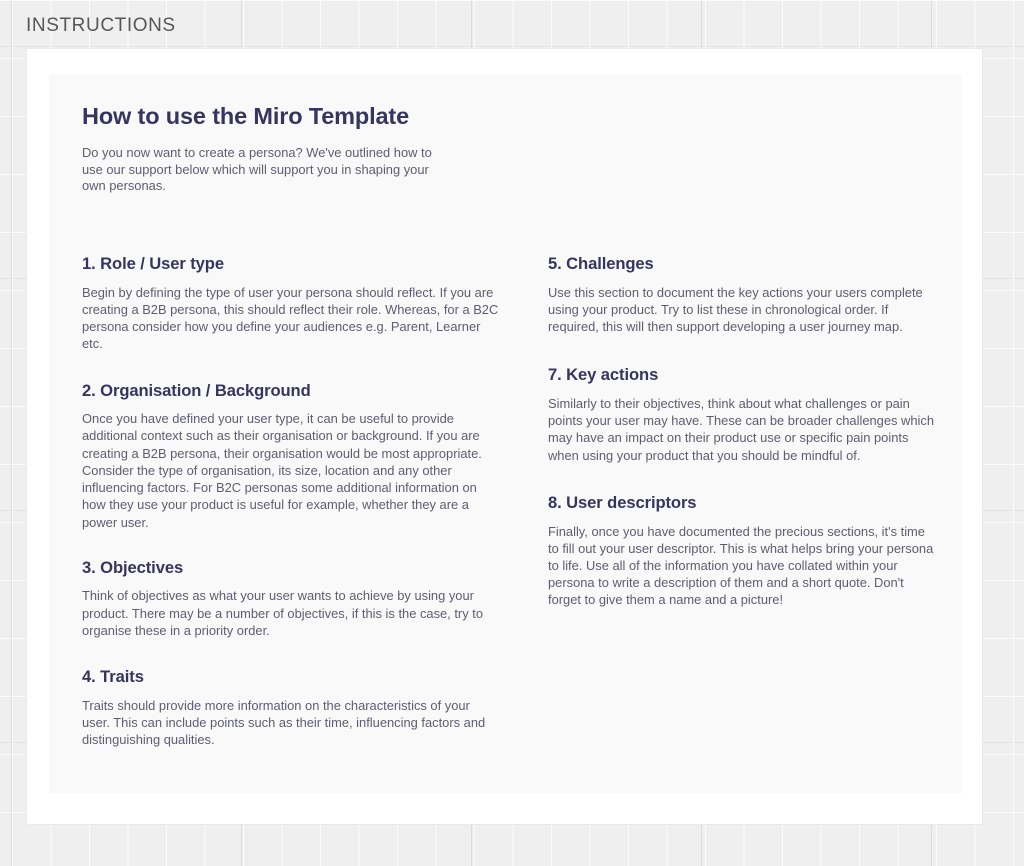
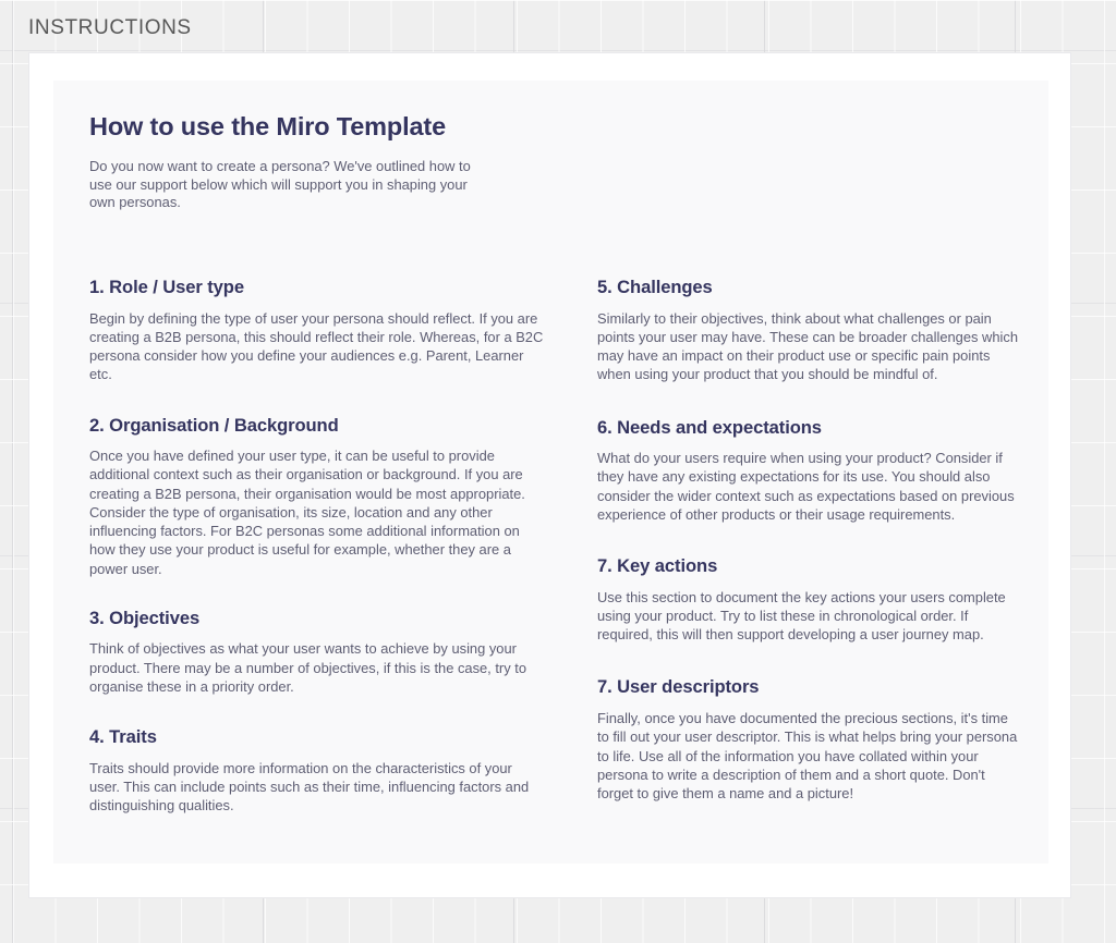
  INSTRUCTIONS
  How to use the Miro Template
  Do you now want to create a persona? We've outlined how to use our support below which will support you in shaping your own personas.
  1. Role / User type
  Begin by defining the type of user your persona should reflect. If you are creating a B2B persona, this should reflect their role. Whereas, for a B2C persona consider how you define your audiences e.g. Parent, Learner etc.
  2. Organisation / Background
  Once you have defined your user type, it can be useful to provide additional context such as their organisation or background. If you are creating a B2B persona, their organisation would be most appropriate. Consider the type of organisation, its size, location and any other influencing factors. For B2C personas some additional information on how they use your product is useful for example, whether they are a power user.
  3. Objectives
  Think of objectives as what your user wants to achieve by using your product. There may be a number of objectives, if this is the case, try to organise these in a priority order.
  4. Traits
  Traits should provide more information on the characteristics of your user. This can include points such as their time, influencing factors and distinguishing qualities.
  5. Challenges
- Use this section to document the key actions your users complete using your product. Try to list these in chronological order. If required, this will then support developing a user journey map.
+ Similarly to their objectives, think about what challenges or pain points your user may have. These can be broader challenges which may have an impact on their product use or specific pain points when using your product that you should be mindful of.
+ 6. Needs and expectations
+ What do your users require when using your product? Consider if they have any existing expectations for its use. You should also consider the wider context such as expectations based on previous experience of other products or their usage requirements.
  7. Key actions
- Similarly to their objectives, think about what challenges or pain points your user may have. These can be broader challenges which may have an impact on their product use or specific pain points when using your product that you should be mindful of.
+ Use this section to document the key actions your users complete using your product. Try to list these in chronological order. If required, this will then support developing a user journey map.
- 8. User descriptors
+ 7. User descriptors
  Finally, once you have documented the precious sections, it's time to fill out your user descriptor. This is what helps bring your persona to life. Use all of the information you have collated within your persona to write a description of them and a short quote. Don't forget to give them a name and a picture!
